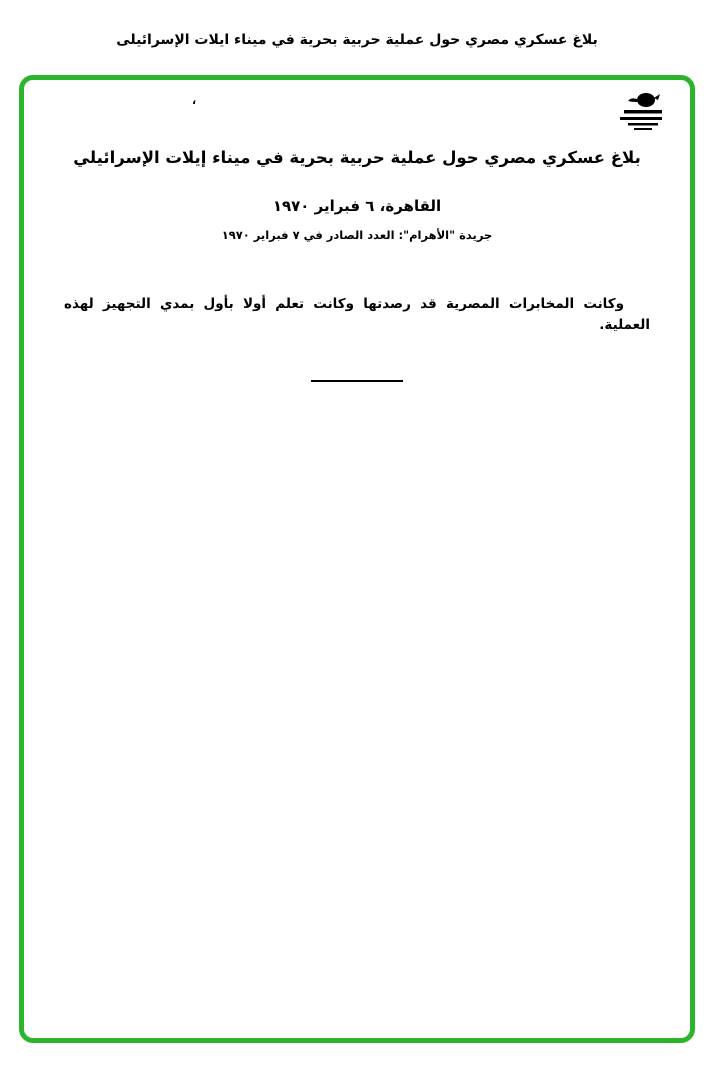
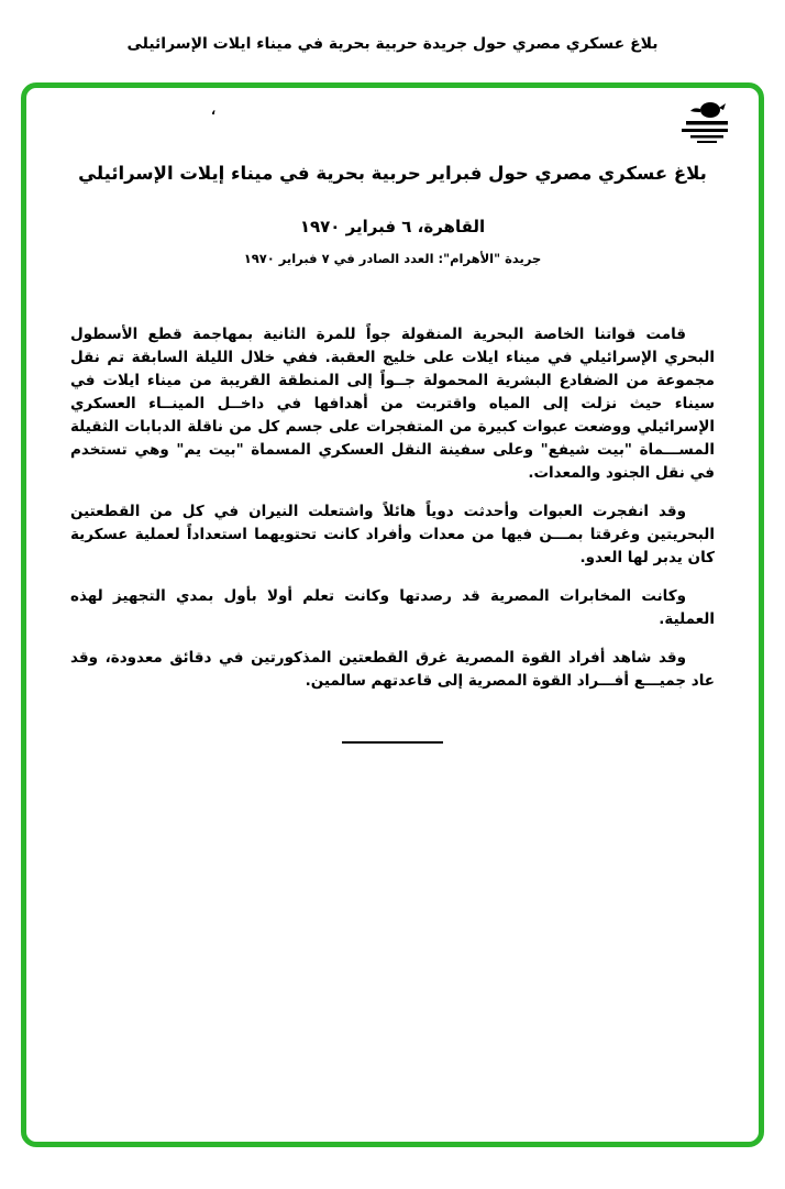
- بلاغ عسكري مصري حول عملية حربية بحرية في ميناء ايلات الإسرائيلى
+ بلاغ عسكري مصري حول جريدة حربية بحرية في ميناء ايلات الإسرائيلى
  ،
- بلاغ عسكري مصري حول عملية حربية بحرية في ميناء إيلات الإسرائيلي
+ بلاغ عسكري مصري حول فبراير حربية بحرية في ميناء إيلات الإسرائيلي
  القاهرة، ٦ فبراير ١٩٧٠
  جريدة "الأهرام": العدد الصادر في ٧ فبراير ١٩٧٠
+ قامت قواتنا الخاصة البحرية المنقولة جواً للمرة الثانية بمهاجمة قطع الأسطول البحري الإسرائيلي في ميناء ايلات على خليج العقبة. ففي خلال الليلة السابقة تم نقل مجموعة من الضفادع البشرية المحمولة جــواً إلى المنطقة القريبة من ميناء ايلات في سيناء حيث نزلت إلى المياه واقتربت من أهدافها في داخــل المينــاء العسكري الإسرائيلي ووضعت عبوات كبيرة من المتفجرات على جسم كل من ناقلة الدبابات الثقيلة المســـماة "بيت شيفع" وعلى سفينة النقل العسكري المسماة "بيت يم" وهي تستخدم في نقل الجنود والمعدات.
+ وقد انفجرت العبوات وأحدثت دوياً هائلاً واشتعلت النيران في كل من القطعتين البحريتين وغرقتا بمـــن فيها من معدات وأفراد كانت تحتويهما استعداداً لعملية عسكرية كان يدبر لها العدو.
  وكانت المخابرات المصرية قد رصدتها وكانت تعلم أولا بأول بمدي التجهيز لهذه العملية.
+ وقد شاهد أفراد القوة المصرية غرق القطعتين المذكورتين في دقائق معدودة، وقد عاد جميـــع أفـــراد القوة المصرية إلى قاعدتهم سالمين.
